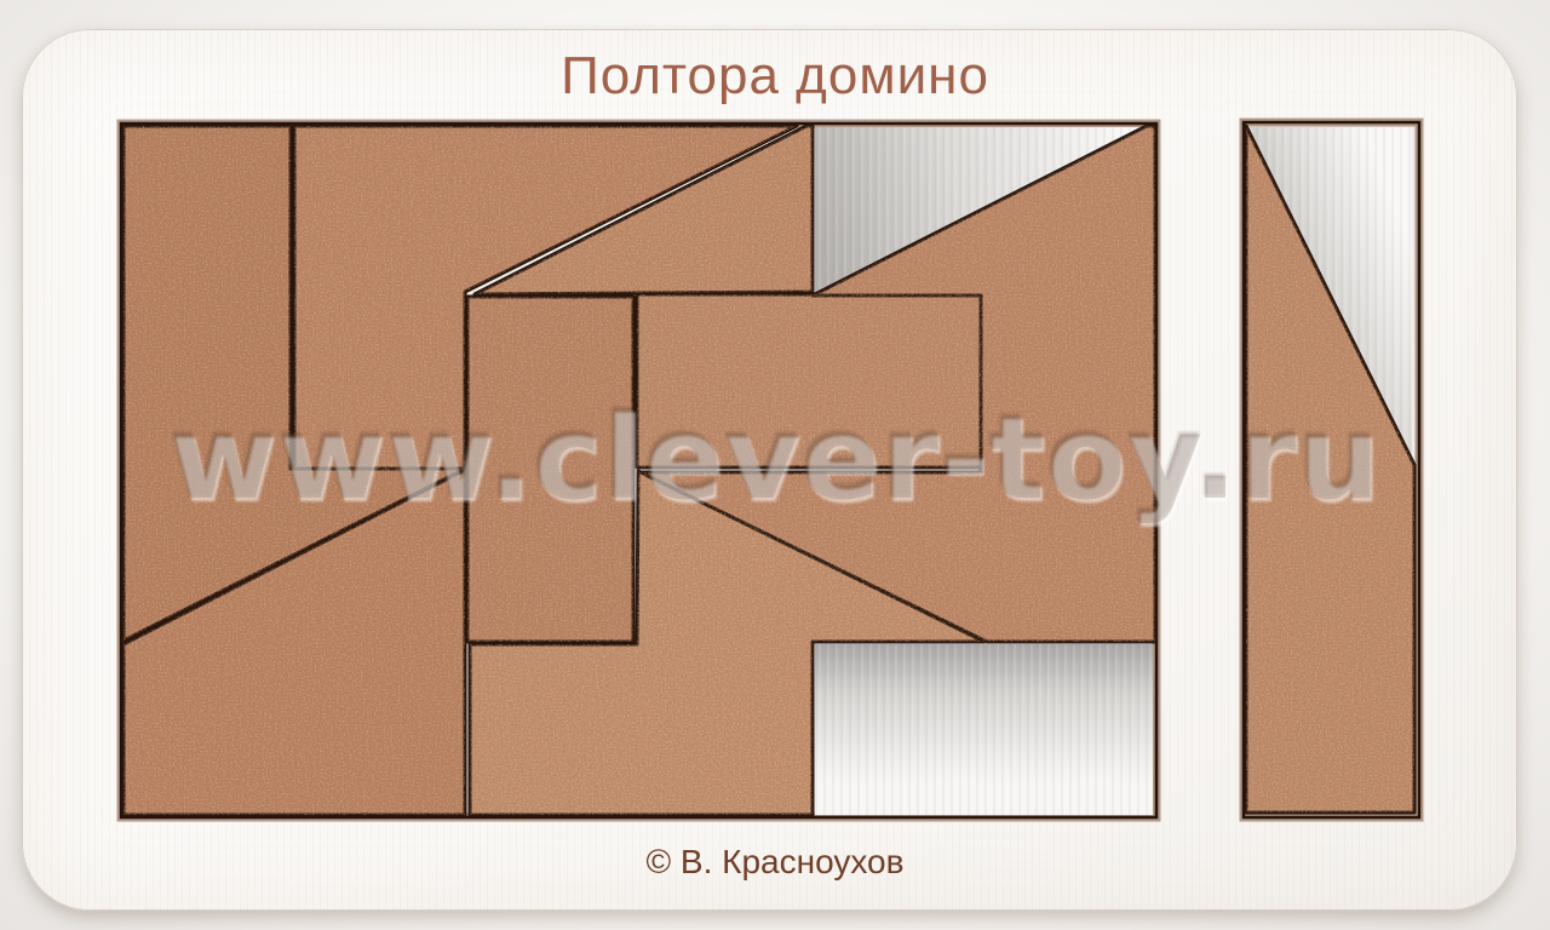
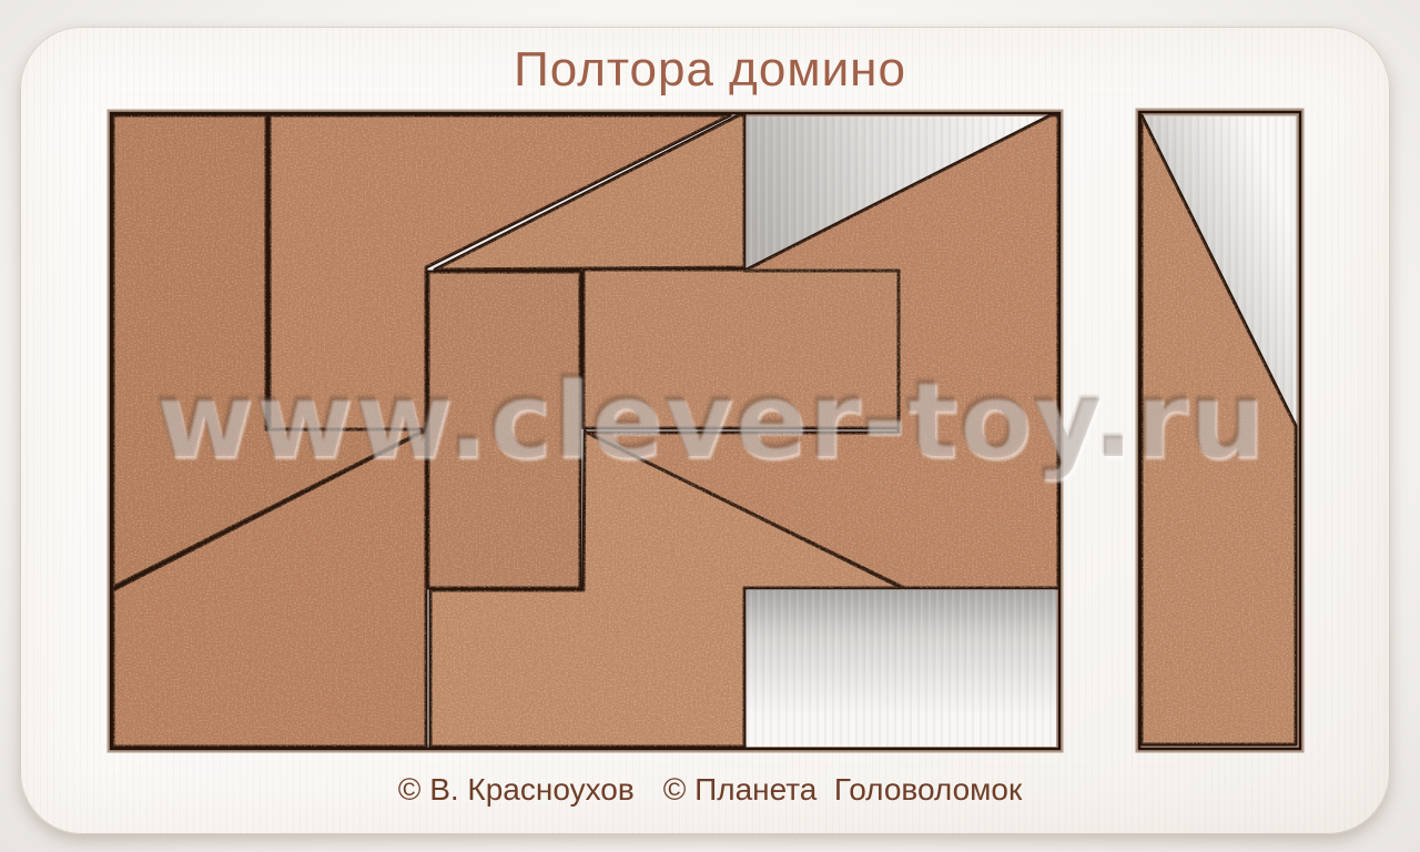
  Полтора домино
  © В. Красноухов
+ © Планета Головоломок
  www.clever-toy.ru
